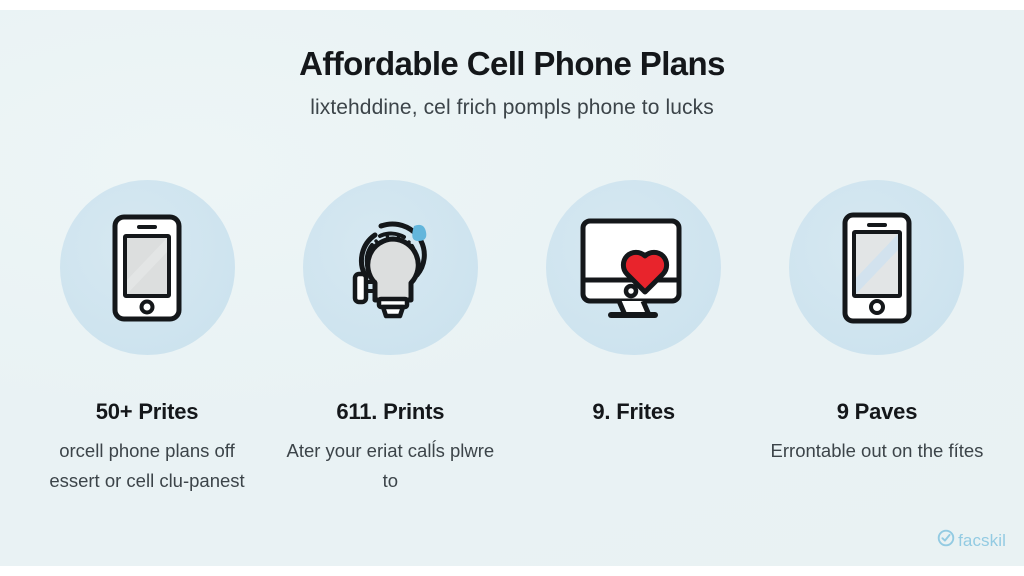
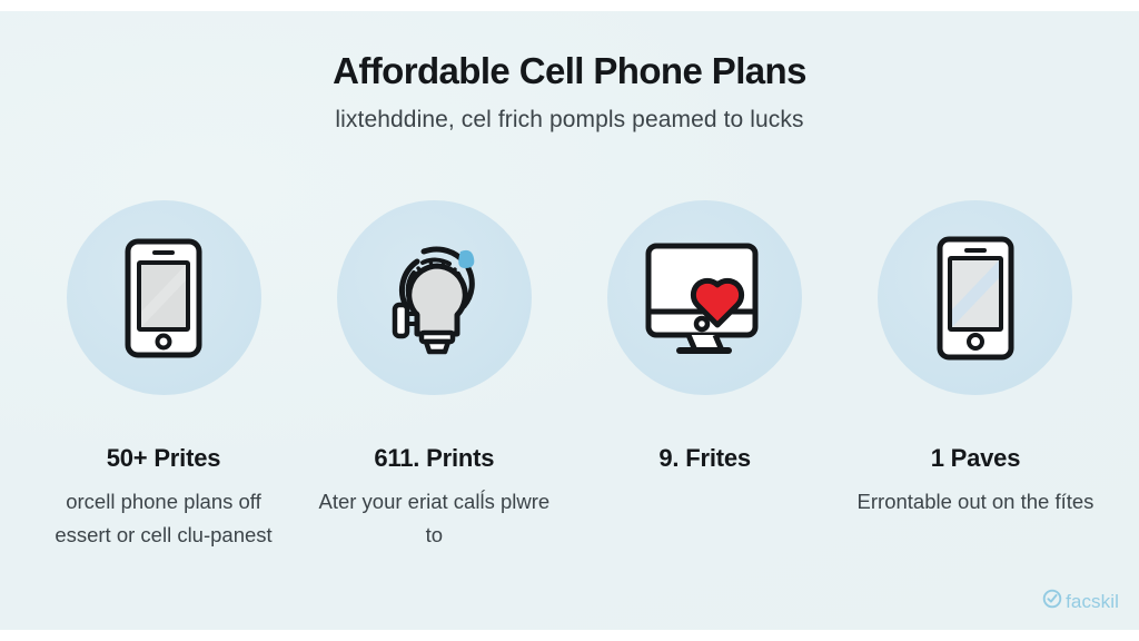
  Affordable Cell Phone Plans
- lixtehddine, cel frich pompls phone to lucks
+ lixtehddine, cel frich pompls peamed to lucks
  50+ Prites
  orcell phone plans off essert or cell clu-panest
  611. Prints
  Ater your eriat calĺs plwre to
  9. Frites
- 9 Paves
+ 1 Paves
  Errontable out on the fítes
  facskil
